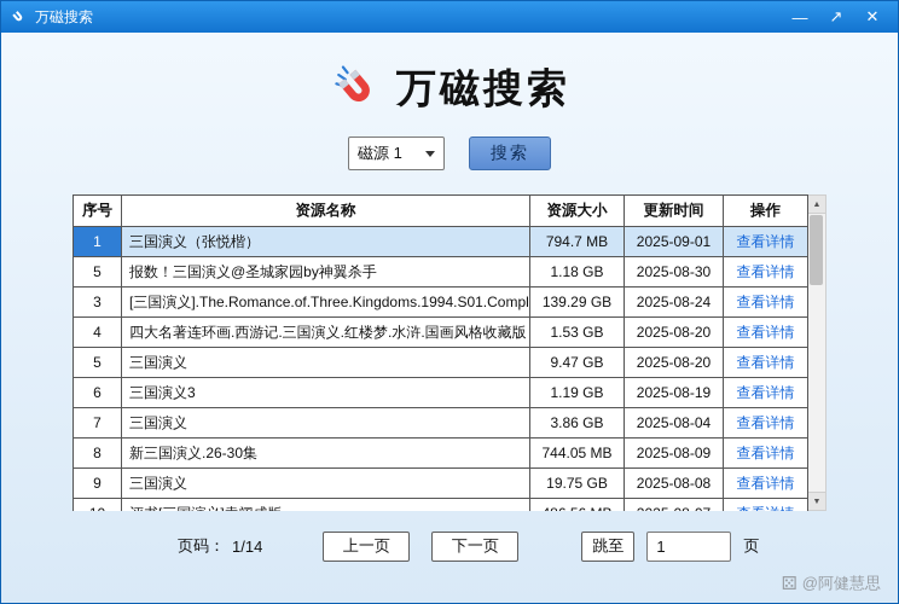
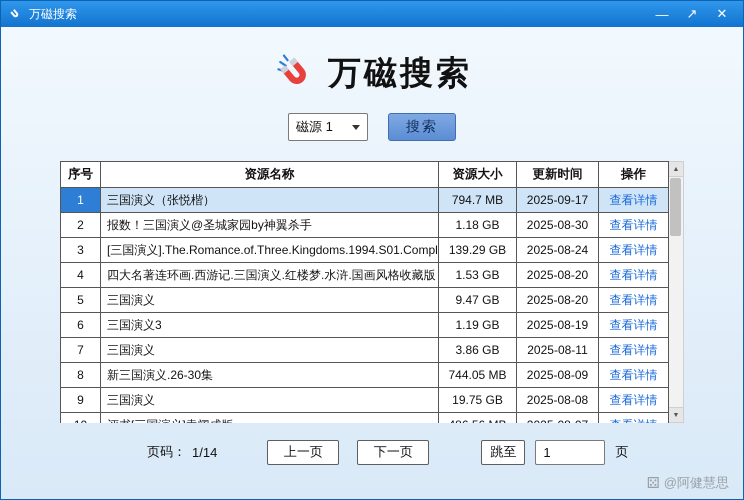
  万磁搜索
  —
  ↗
  ✕
  万磁搜索
  磁源 1
  搜索
  序号	资源名称	资源大小	更新时间	操作
- 1	三国演义（张悦楷）	794.7 MB	2025-09-01	查看详情
+ 1	三国演义（张悦楷）	794.7 MB	2025-09-17	查看详情
- 5	报数！三国演义@圣城家园by神翼杀手	1.18 GB	2025-08-30	查看详情
+ 2	报数！三国演义@圣城家园by神翼杀手	1.18 GB	2025-08-30	查看详情
  3	[三国演义].The.Romance.of.Three.Kingdoms.1994.S01.Compl	139.29 GB	2025-08-24	查看详情
  4	四大名著连环画.西游记.三国演义.红楼梦.水浒.国画风格收藏版	1.53 GB	2025-08-20	查看详情
  5	三国演义	9.47 GB	2025-08-20	查看详情
  6	三国演义3	1.19 GB	2025-08-19	查看详情
- 7	三国演义	3.86 GB	2025-08-04	查看详情
+ 7	三国演义	3.86 GB	2025-08-11	查看详情
  8	新三国演义.26-30集	744.05 MB	2025-08-09	查看详情
  9	三国演义	19.75 GB	2025-08-08	查看详情
  页码：
  1/14
  上一页
  下一页
  跳至
  1
  页
  ⚄
  @阿健慧思
